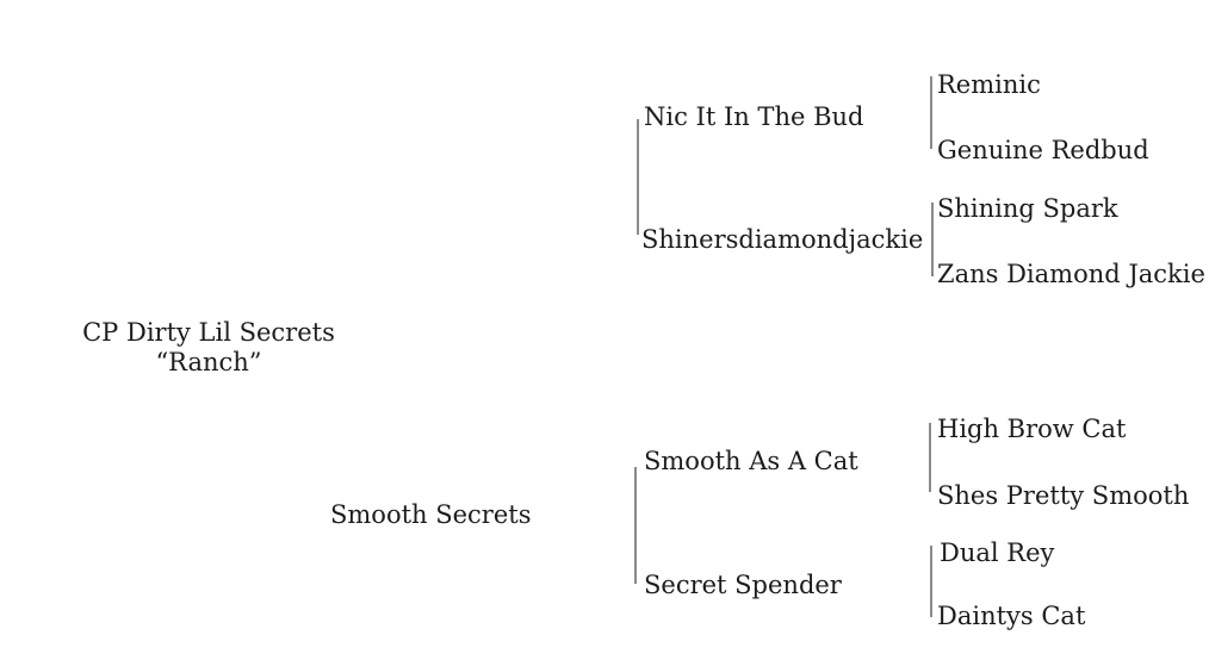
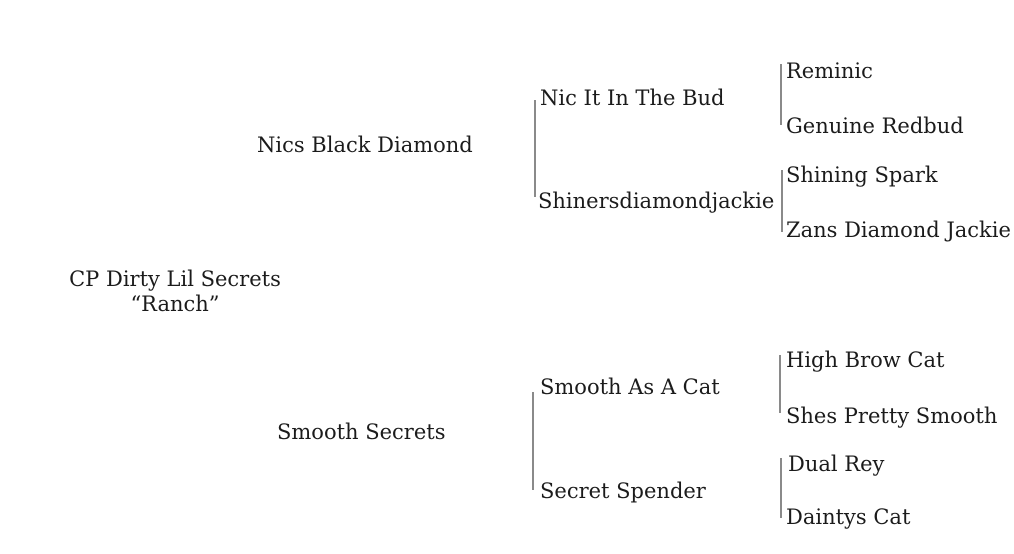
  CP Dirty Lil Secrets
  “Ranch”
+ Nics Black Diamond
  Smooth Secrets
  Nic It In The Bud
  Shinersdiamondjackie
  Smooth As A Cat
  Secret Spender
  Reminic
  Genuine Redbud
  Shining Spark
  Zans Diamond Jackie
  High Brow Cat
  Shes Pretty Smooth
  Dual Rey
  Daintys Cat
